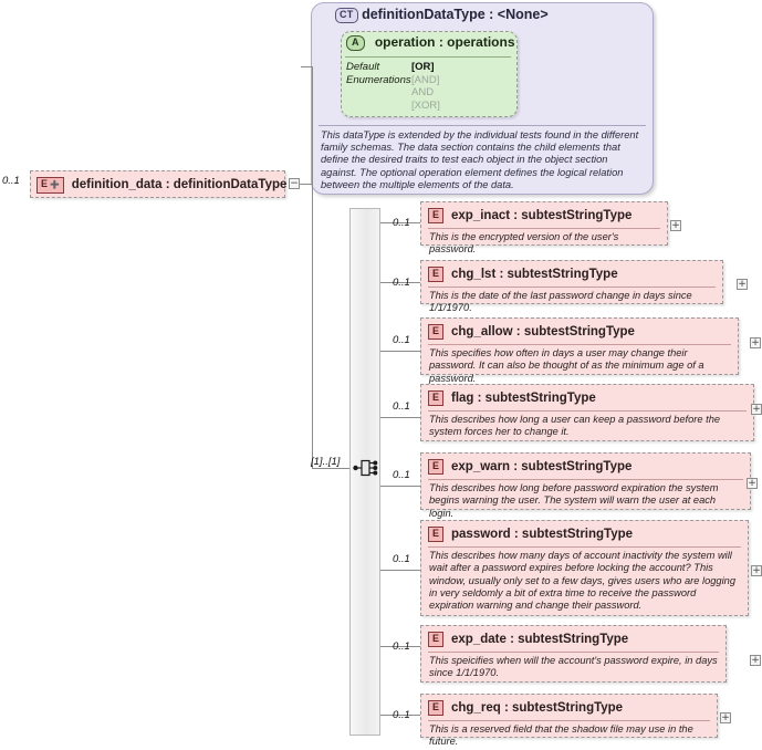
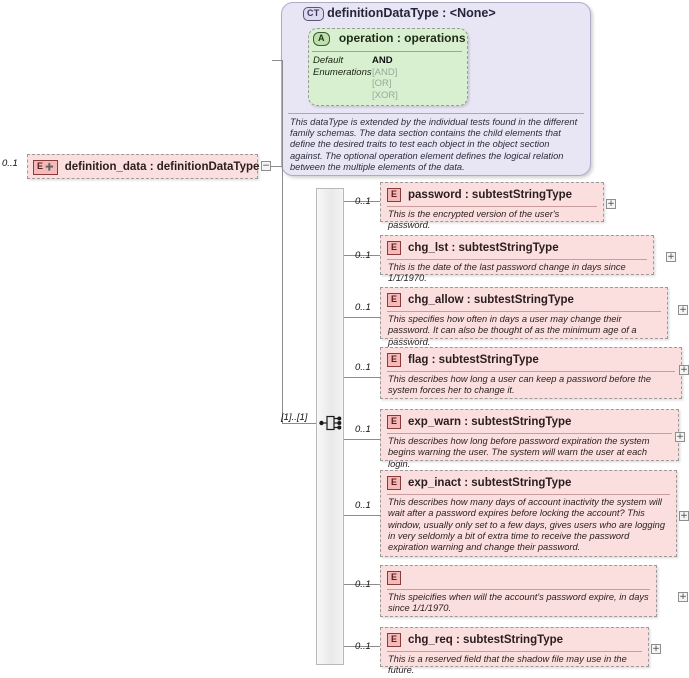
  CT definitionDataType : <None>
  A operation : operations
  Default
  Enumerations
- [OR]
+ AND
  [AND]
- AND
+ [OR]
  [XOR]
  This dataType is extended by the individual tests found in the different family schemas. The data section contains the child elements that define the desired traits to test each object in the object section against. The optional operation element defines the logical relation between the multiple elements of the data.
  0..1
  E
  definition_data : definitionDataType
  −
  [1]..[1]
  E
- exp_inact : subtestStringType
+ password : subtestStringType
  This is the encrypted version of the user's password.
  0..1
  +
  E
  chg_lst : subtestStringType
  This is the date of the last password change in days since 1/1/1970.
  0..1
  +
  E
  chg_allow : subtestStringType
  This specifies how often in days a user may change their password. It can also be thought of as the minimum age of a password.
  0..1
  +
  E
  flag : subtestStringType
  This describes how long a user can keep a password before the system forces her to change it.
  0..1
  +
  E
  exp_warn : subtestStringType
  This describes how long before password expiration the system begins warning the user. The system will warn the user at each login.
  0..1
  +
  E
- password : subtestStringType
+ exp_inact : subtestStringType
  This describes how many days of account inactivity the system will wait after a password expires before locking the account? This window, usually only set to a few days, gives users who are logging in very seldomly a bit of extra time to receive the password expiration warning and change their password.
  0..1
  +
  E
- exp_date : subtestStringType
  This speicifies when will the account's password expire, in days since 1/1/1970.
  0..1
  +
  E
  chg_req : subtestStringType
  This is a reserved field that the shadow file may use in the future.
  0..1
  +
